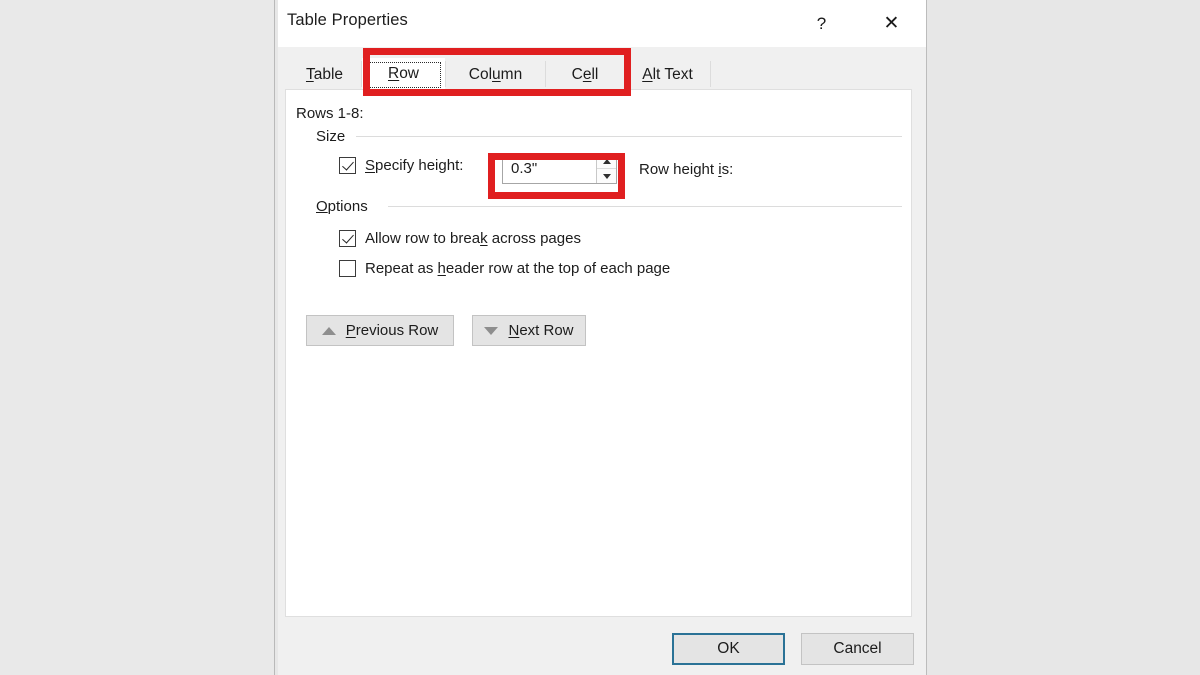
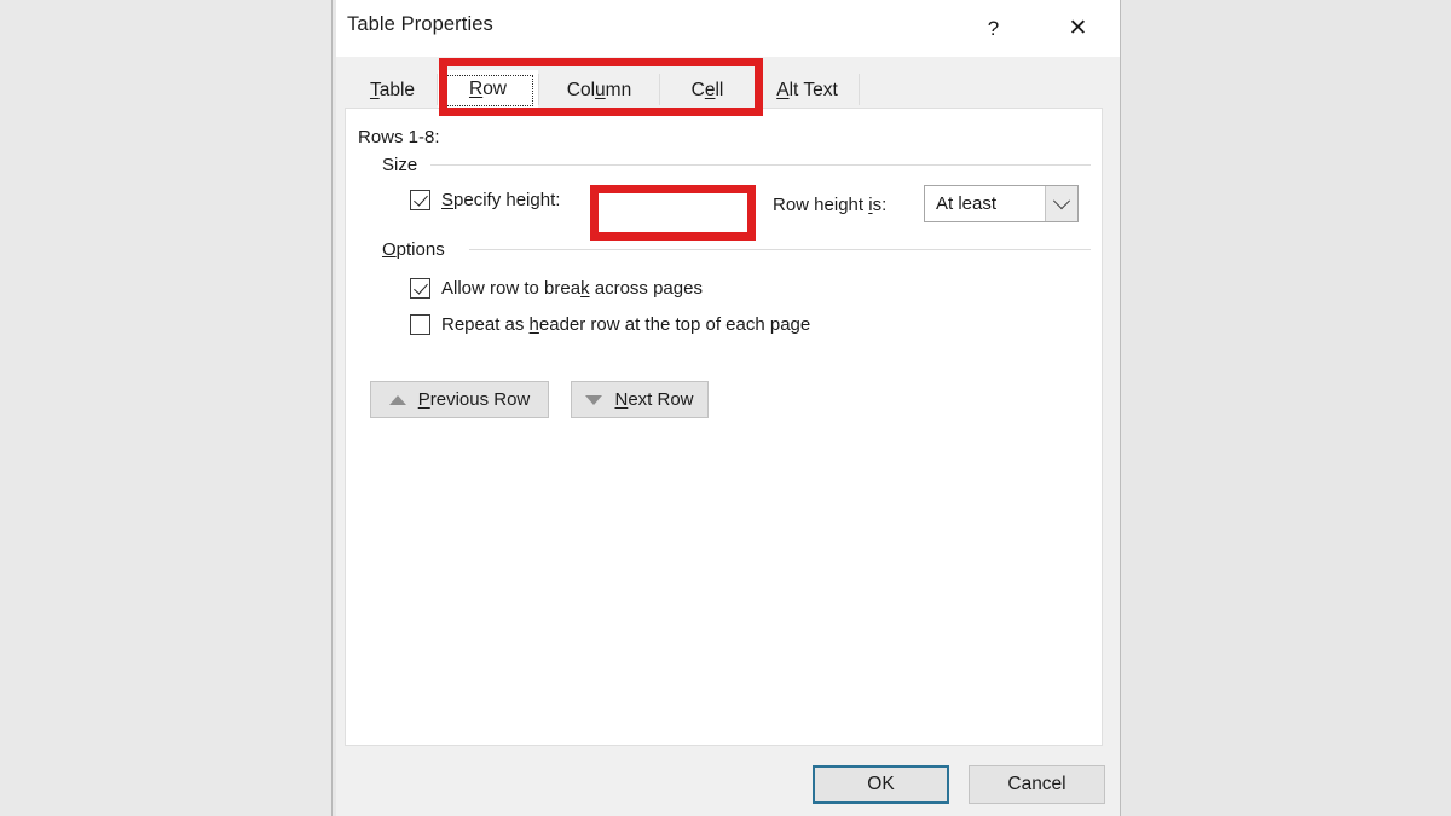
  Table Properties
  ?
  ✕
  Table
  Row
  Column
  Cell
  Alt Text
  Rows 1-8:
  Size
  Specify height:
- 0.3"
  Row height is:
+ At least
  Options
  Allow row to break across pages
  Repeat as header row at the top of each page
  Previous Row
  Next Row
  OK
  Cancel
